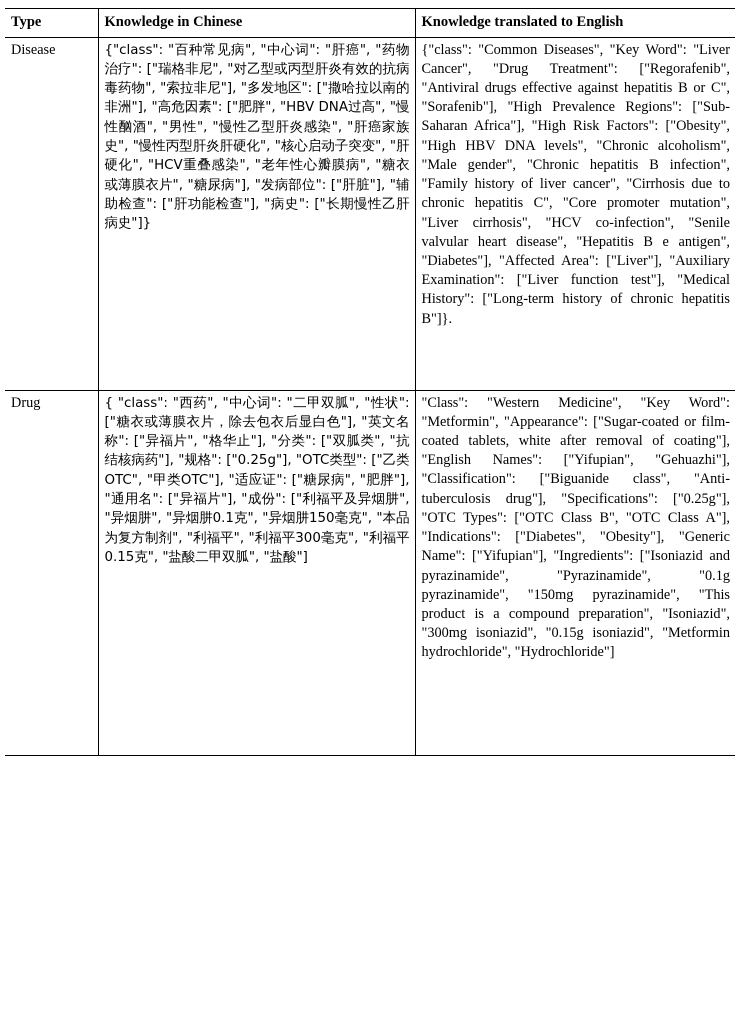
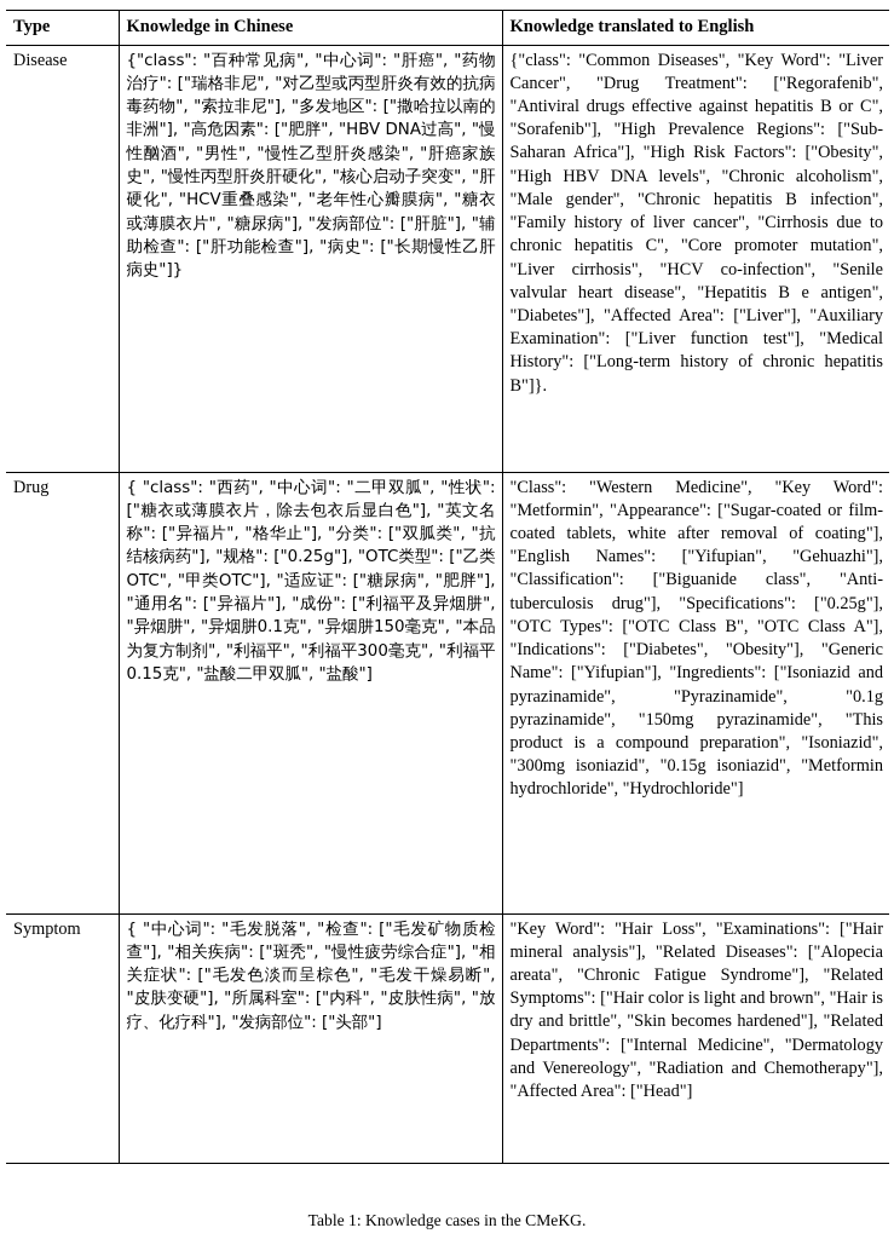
  Type	Knowledge in Chinese	Knowledge translated to English
  Disease	{"class": "百种常见病", "中心词": "肝癌", "药物治疗": ["瑞格非尼", "对乙型或丙型肝炎有效的抗病毒药物", "索拉非尼"], "多发地区": ["撒哈拉以南的非洲"], "高危因素": ["肥胖", "HBV DNA过高", "慢性酗酒", "男性", "慢性乙型肝炎感染", "肝癌家族史", "慢性丙型肝炎肝硬化", "核心启动子突变", "肝硬化", "HCV重叠感染", "老年性心瓣膜病", "糖衣或薄膜衣片", "糖尿病"], "发病部位": ["肝脏"], "辅助检查": ["肝功能检查"], "病史": ["长期慢性乙肝病史"]}	{"class": "Common Diseases", "Key Word": "Liver Cancer", "Drug Treatment": ["Regorafenib", "Antiviral drugs effective against hepatitis B or C", "Sorafenib"], "High Prevalence Regions": ["Sub-Saharan Africa"], "High Risk Factors": ["Obesity", "High HBV DNA levels", "Chronic alcoholism", "Male gender", "Chronic hepatitis B infection", "Family history of liver cancer", "Cirrhosis due to chronic hepatitis C", "Core promoter mutation", "Liver cirrhosis", "HCV co-infection", "Senile valvular heart disease", "Hepatitis B e antigen", "Diabetes"], "Affected Area": ["Liver"], "Auxiliary Examination": ["Liver function test"], "Medical History": ["Long-term history of chronic hepatitis B"]}.
  Drug	{ "class": "西药", "中心词": "二甲双胍", "性状": ["糖衣或薄膜衣片，除去包衣后显白色"], "英文名称": ["异福片", "格华止"], "分类": ["双胍类", "抗结核病药"], "规格": ["0.25g"], "OTC类型": ["乙类OTC", "甲类OTC"], "适应证": ["糖尿病", "肥胖"], "通用名": ["异福片"], "成份": ["利福平及异烟肼", "异烟肼", "异烟肼0.1克", "异烟肼150毫克", "本品为复方制剂", "利福平", "利福平300毫克", "利福平0.15克", "盐酸二甲双胍", "盐酸"]	"Class": "Western Medicine", "Key Word": "Metformin", "Appearance": ["Sugar-coated or film-coated tablets, white after removal of coating"], "English Names": ["Yifupian", "Gehuazhi"], "Classification": ["Biguanide class", "Anti-tuberculosis drug"], "Specifications": ["0.25g"], "OTC Types": ["OTC Class B", "OTC Class A"], "Indications": ["Diabetes", "Obesity"], "Generic Name": ["Yifupian"], "Ingredients": ["Isoniazid and pyrazinamide", "Pyrazinamide", "0.1g pyrazinamide", "150mg pyrazinamide", "This product is a compound preparation", "Isoniazid", "300mg isoniazid", "0.15g isoniazid", "Metformin hydrochloride", "Hydrochloride"]
+ Symptom	{ "中心词": "毛发脱落", "检查": ["毛发矿物质检查"], "相关疾病": ["斑秃", "慢性疲劳综合症"], "相关症状": ["毛发色淡而呈棕色", "毛发干燥易断", "皮肤变硬"], "所属科室": ["内科", "皮肤性病", "放疗、化疗科"], "发病部位": ["头部"]	"Key Word": "Hair Loss", "Examinations": ["Hair mineral analysis"], "Related Diseases": ["Alopecia areata", "Chronic Fatigue Syndrome"], "Related Symptoms": ["Hair color is light and brown", "Hair is dry and brittle", "Skin becomes hardened"], "Related Departments": ["Internal Medicine", "Dermatology and Venereology", "Radiation and Chemotherapy"], "Affected Area": ["Head"]
+ Table 1: Knowledge cases in the CMeKG.
